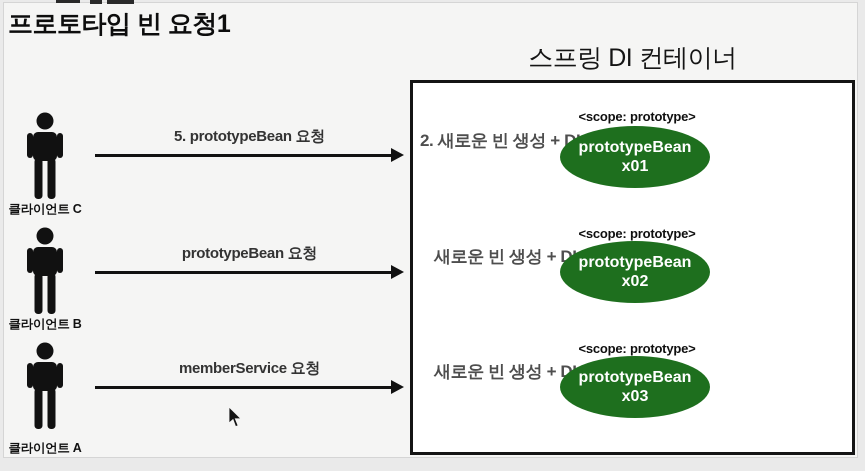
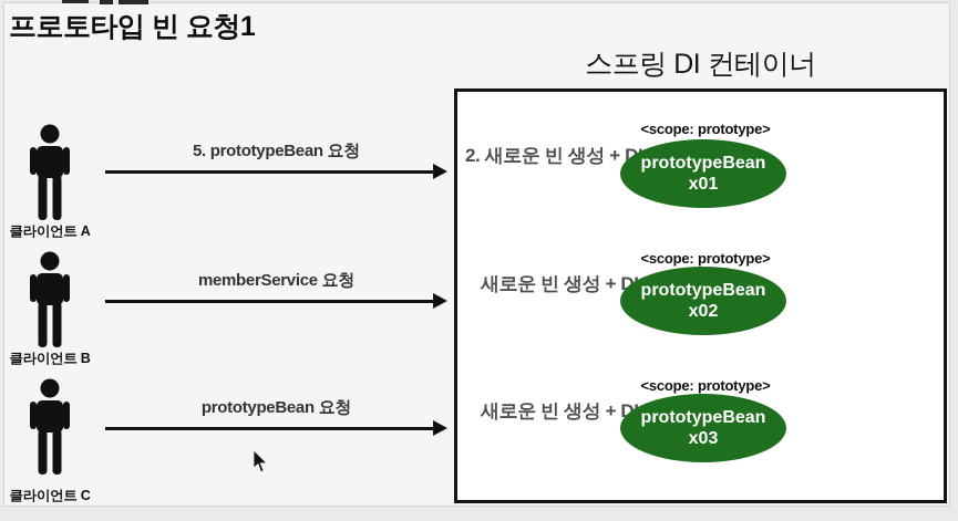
  프로토타입 빈 요청1
  스프링 DI 컨테이너
- 클라이언트 C
+ 클라이언트 A
  5. prototypeBean 요청
  2. 새로운 빈 생성 +
  <scope: prototype>
  prototypeBean
  x01
  클라이언트 B
- prototypeBean 요청
+ memberService 요청
  새로운 빈 생성 + D
  <scope: prototype>
  prototypeBean
  x02
- 클라이언트 A
+ 클라이언트 C
- memberService 요청
+ prototypeBean 요청
  새로운 빈 생성 + D
  <scope: prototype>
  prototypeBean
  x03
